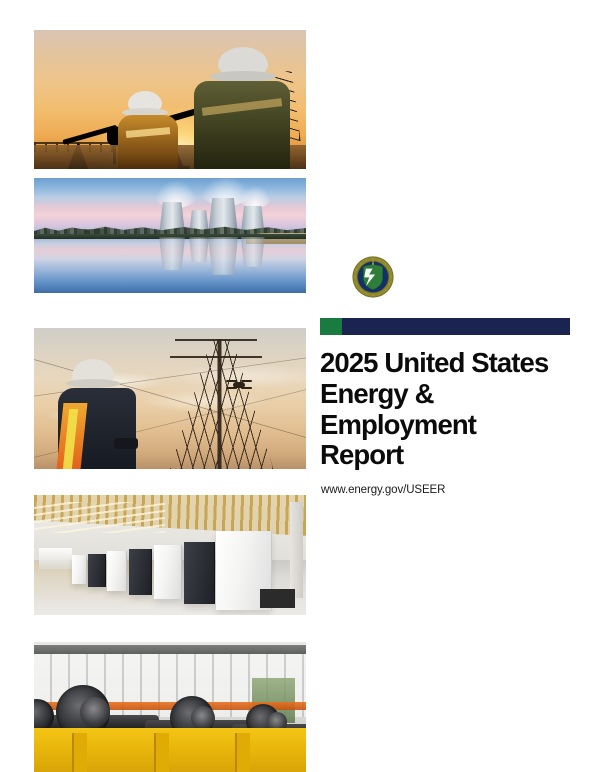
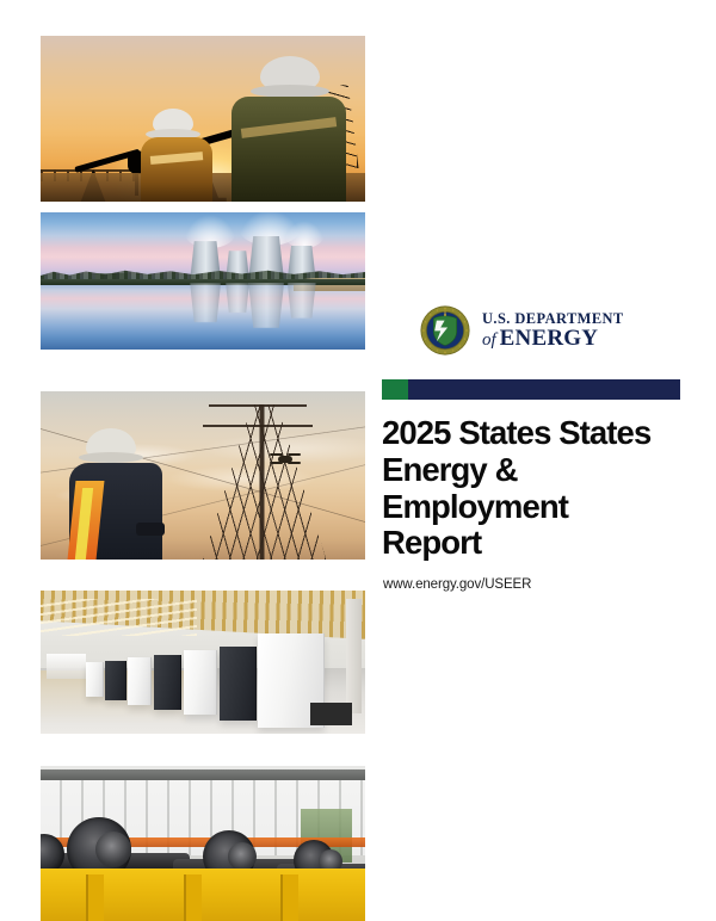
+ U.S. DEPARTMENT
+ of ENERGY
- 2025 United States Energy & Employment Report
+ 2025 States States Energy & Employment Report
  www.energy.gov/USEER
